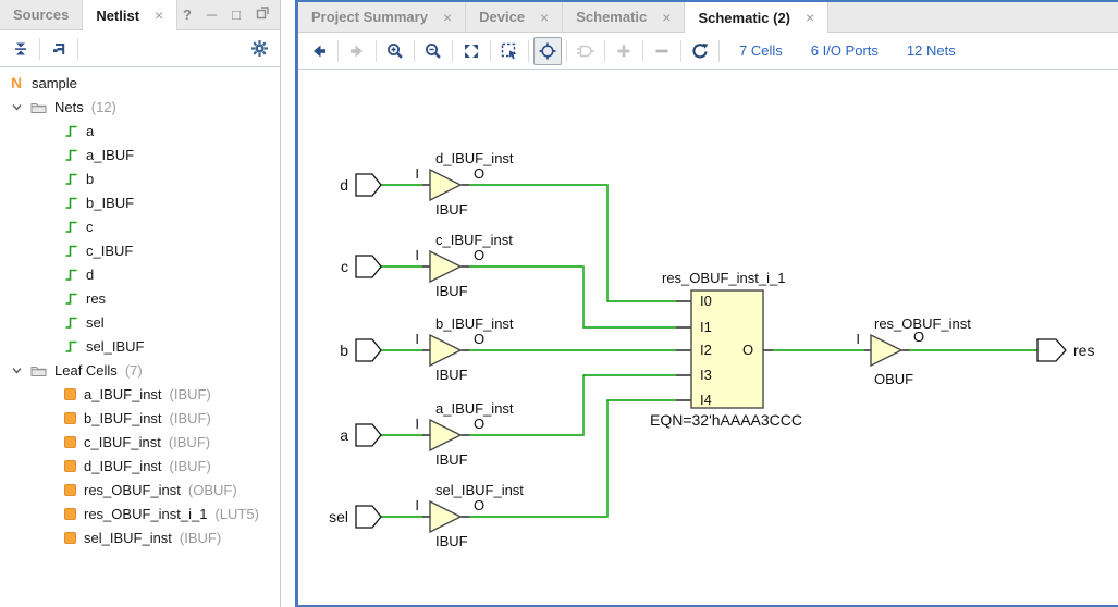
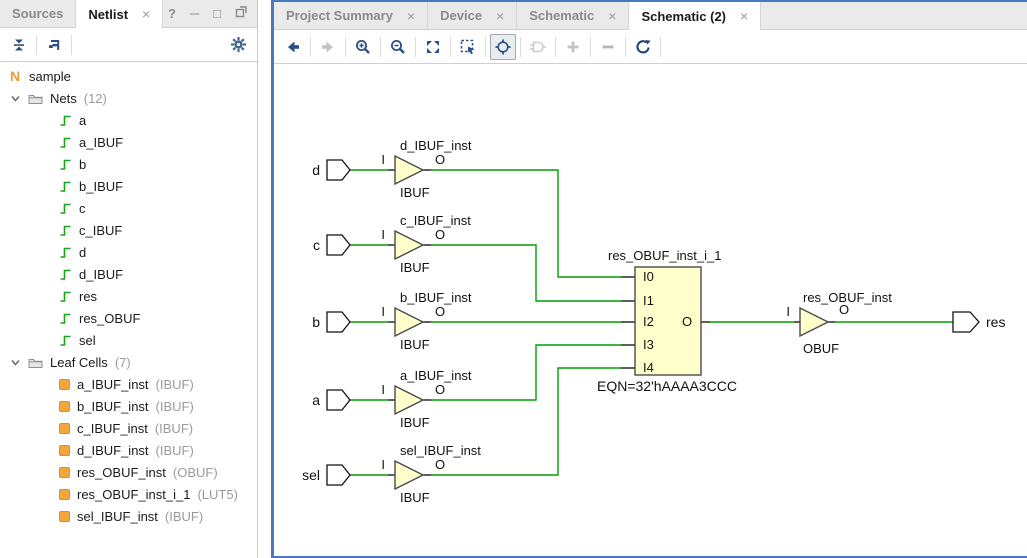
  Sources
  Netlist
  ×
  ?
  ─
  □
  N
  sample
  Nets
  (12)
  a
  a_IBUF
  b
  b_IBUF
  c
  c_IBUF
  d
+ d_IBUF
  res
+ res_OBUF
  sel
- sel_IBUF
  Leaf Cells
  (7)
  a_IBUF_inst
  (IBUF)
  b_IBUF_inst
  (IBUF)
  c_IBUF_inst
  (IBUF)
  d_IBUF_inst
  (IBUF)
  res_OBUF_inst
  (OBUF)
  res_OBUF_inst_i_1
  (LUT5)
  sel_IBUF_inst
  (IBUF)
  Project Summary
  ×
  Device
  ×
  Schematic
  ×
  Schematic (2)
  ×
- 7 Cells
- 6 I/O Ports
- 12 Nets
  d
  I
  O
  d_IBUF_inst
  IBUF
  c
  I
  O
  c_IBUF_inst
  IBUF
  b
  I
  O
  b_IBUF_inst
  IBUF
  a
  I
  O
  a_IBUF_inst
  IBUF
  sel
  I
  O
  sel_IBUF_inst
  IBUF
  I0
  I1
  I2
  I3
  I4
  O
  res_OBUF_inst_i_1
  EQN=32'hAAAA3CCC
  I
  O
  res_OBUF_inst
  OBUF
  res
